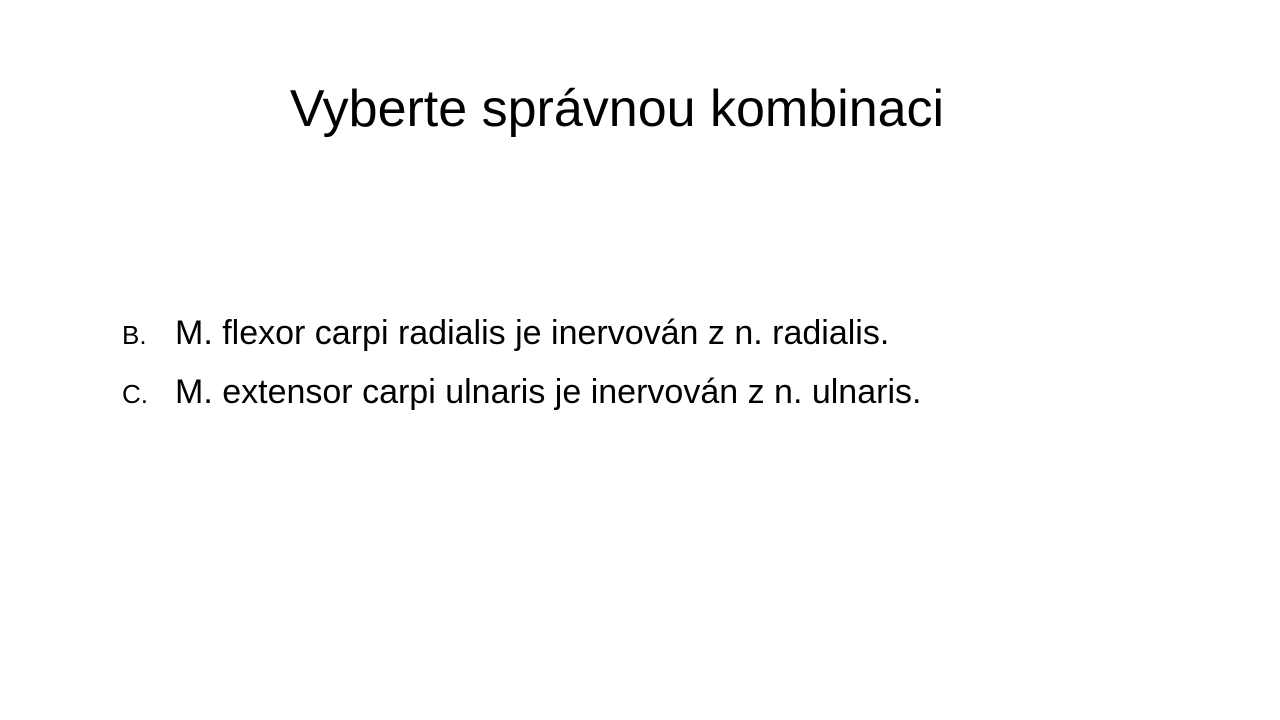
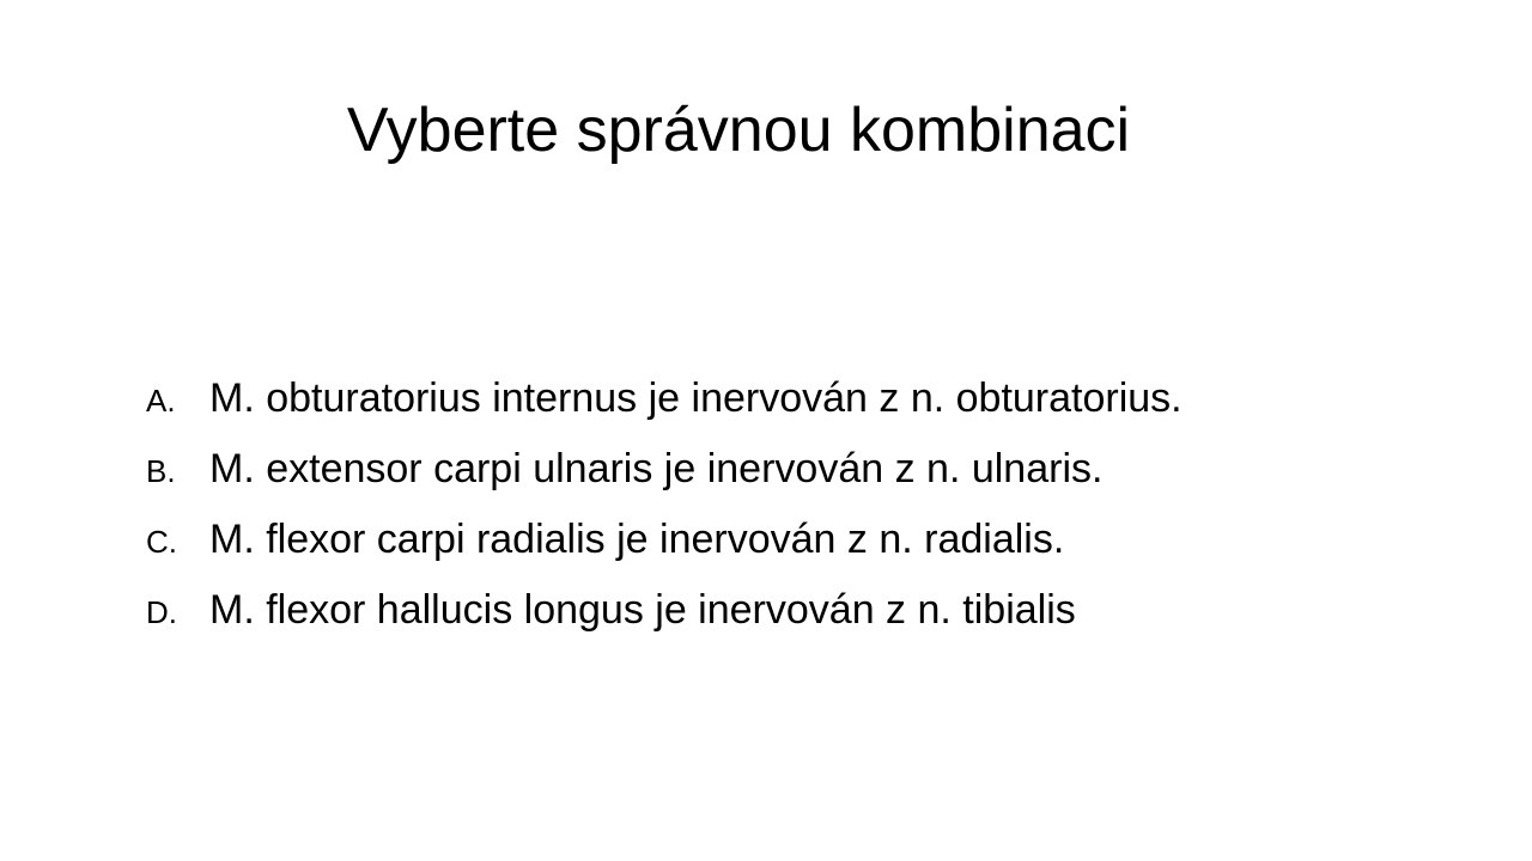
  Vyberte správnou kombinaci
+ A.
+ M. obturatorius internus je inervován z n. obturatorius.
  B.
- M. flexor carpi radialis je inervován z n. radialis.
+ M. extensor carpi ulnaris je inervován z n. ulnaris.
  C.
- M. extensor carpi ulnaris je inervován z n. ulnaris.
+ M. flexor carpi radialis je inervován z n. radialis.
+ D.
+ M. flexor hallucis longus je inervován z n. tibialis
